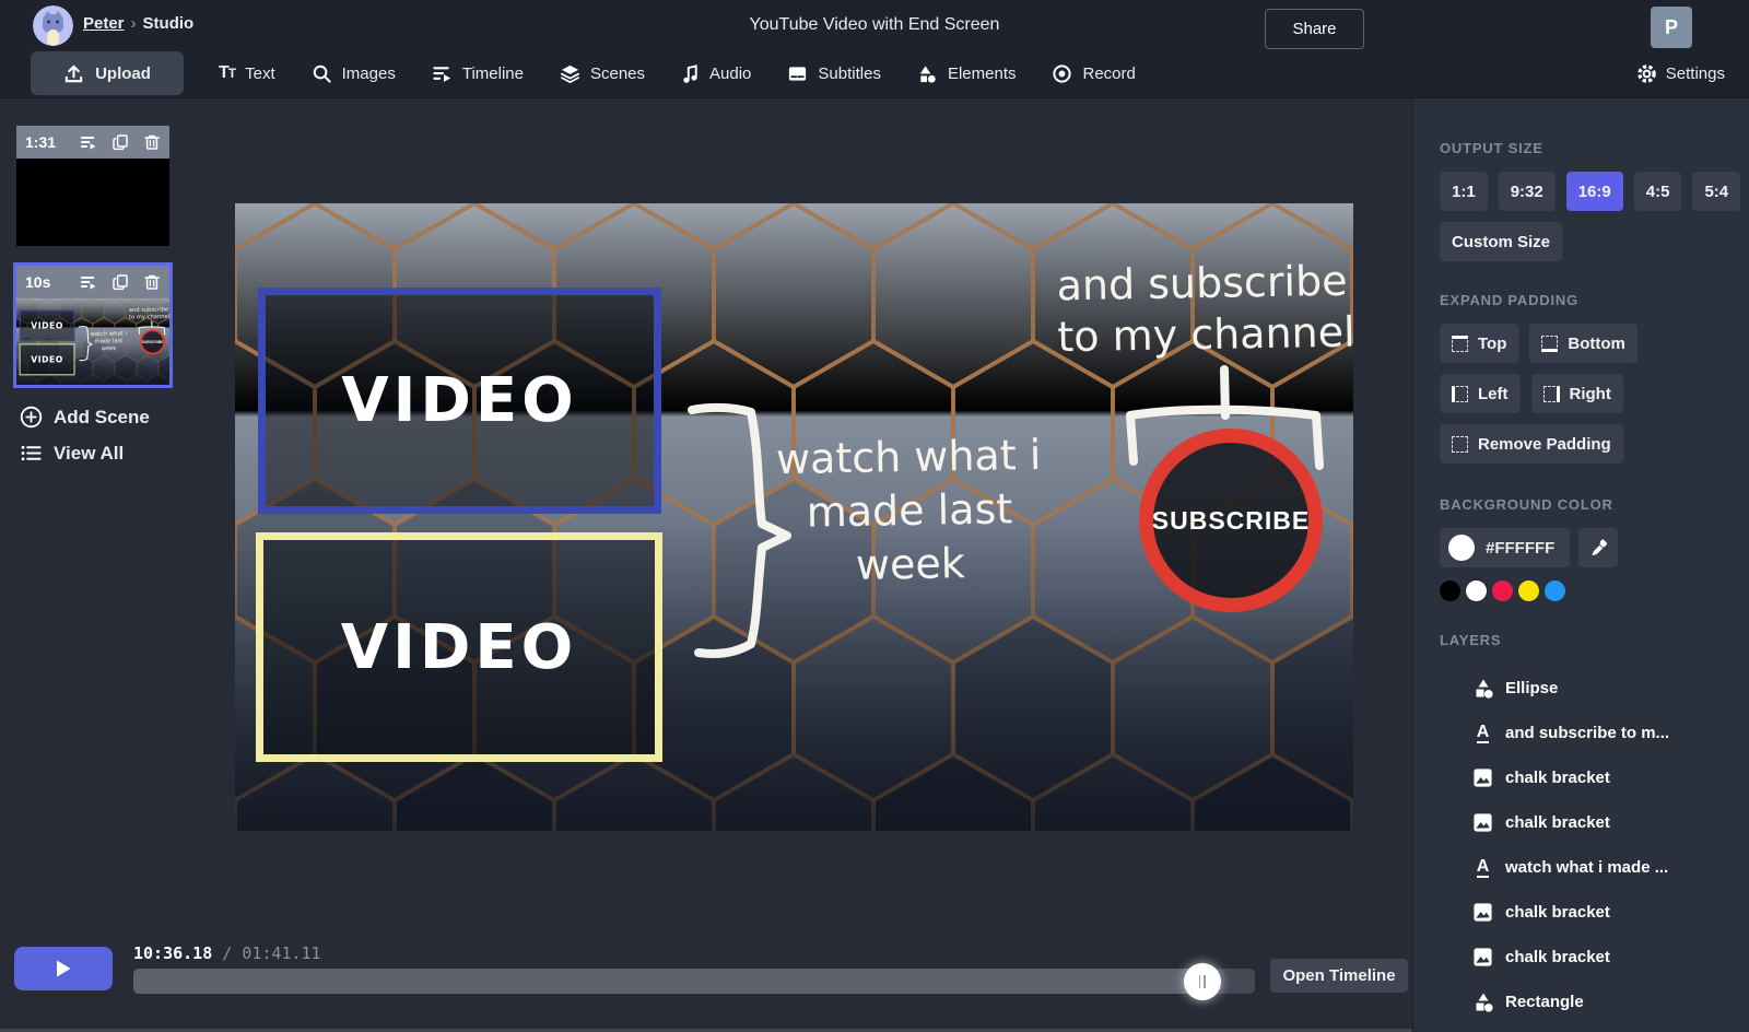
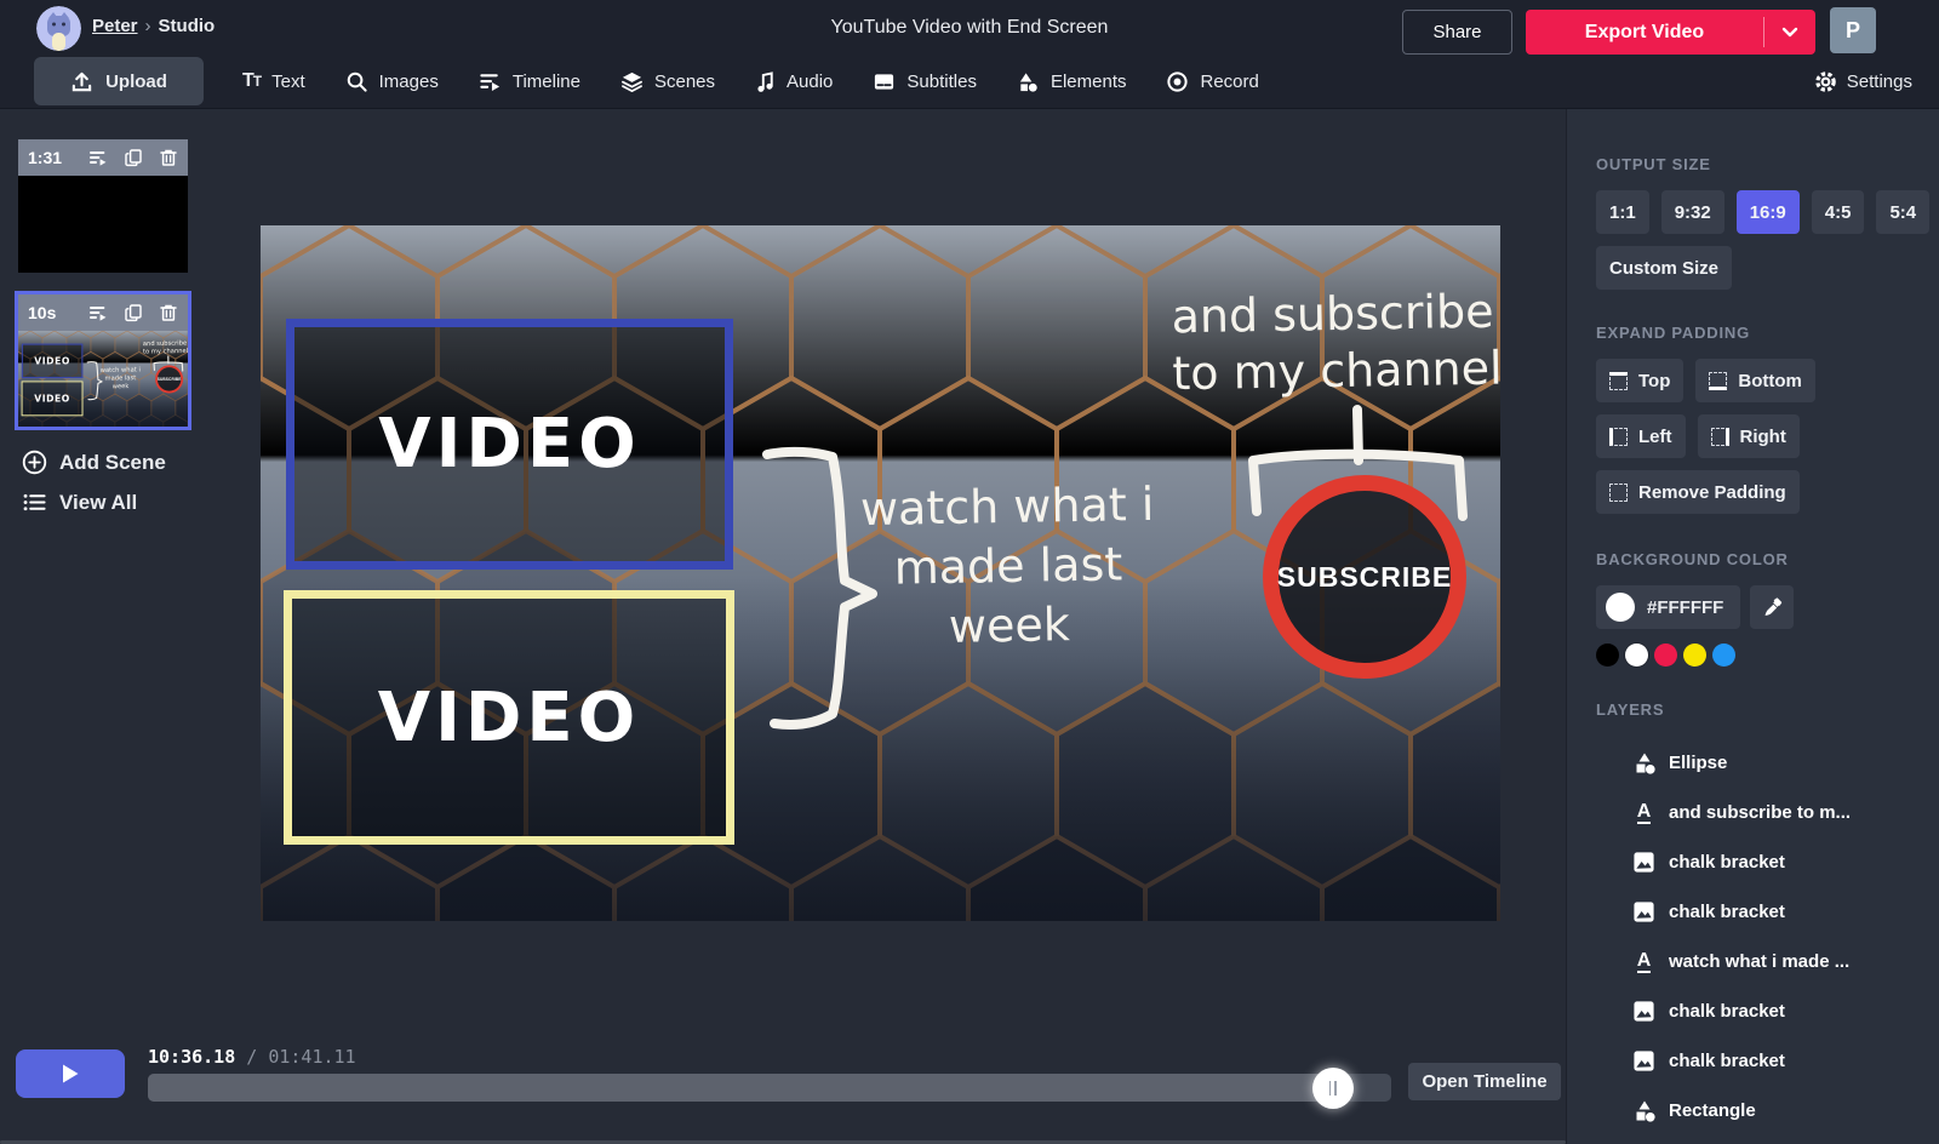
  Peter › Studio
  YouTube Video with End Screen
  Share
+ Export Video
  P
  Upload
  TT
  Text
  Images
  Timeline
  Scenes
  Audio
  Subtitles
  Elements
  Record
  Settings
  1:31
  10s
  VIDEO
  VIDEO
  Add Scene
  View All
  VIDEO
  VIDEO
  watch what i
  made last
  week
  and subscribe
  to my channel
  SUBSCRIBE
  OUTPUT SIZE
  1:1
  9:32
  16:9
  4:5
  5:4
  Custom Size
  EXPAND PADDING
  Top
  Bottom
  Left
  Right
  Remove Padding
  BACKGROUND COLOR
  #FFFFFF
  LAYERS
  Ellipse
  A
  and subscribe to m...
  chalk bracket
  chalk bracket
  A
  watch what i made ...
  chalk bracket
  chalk bracket
  Rectangle
  10:36.18 / 01:41.11
  Open Timeline
